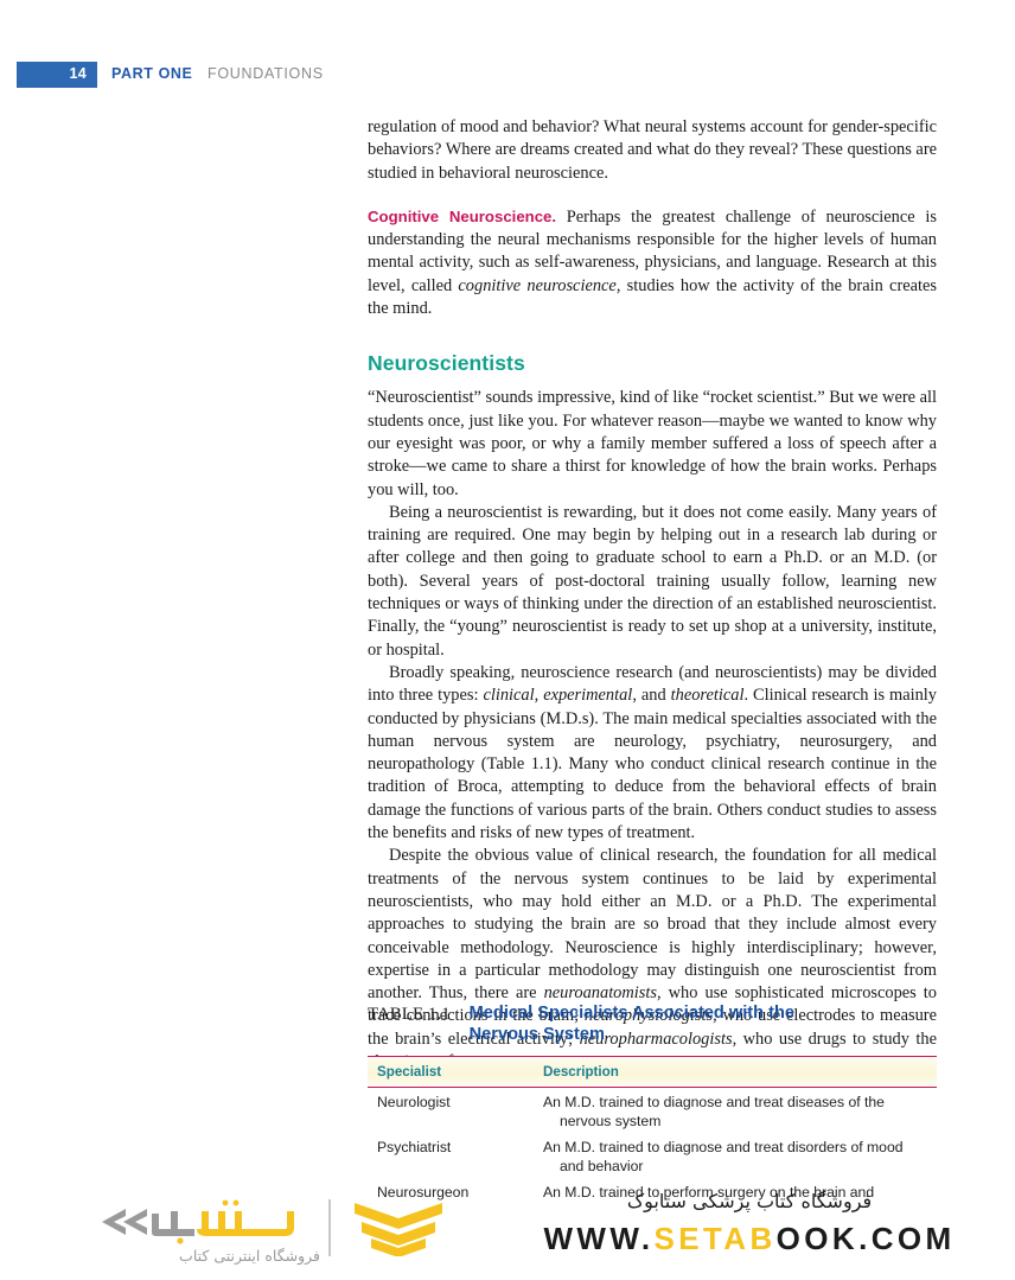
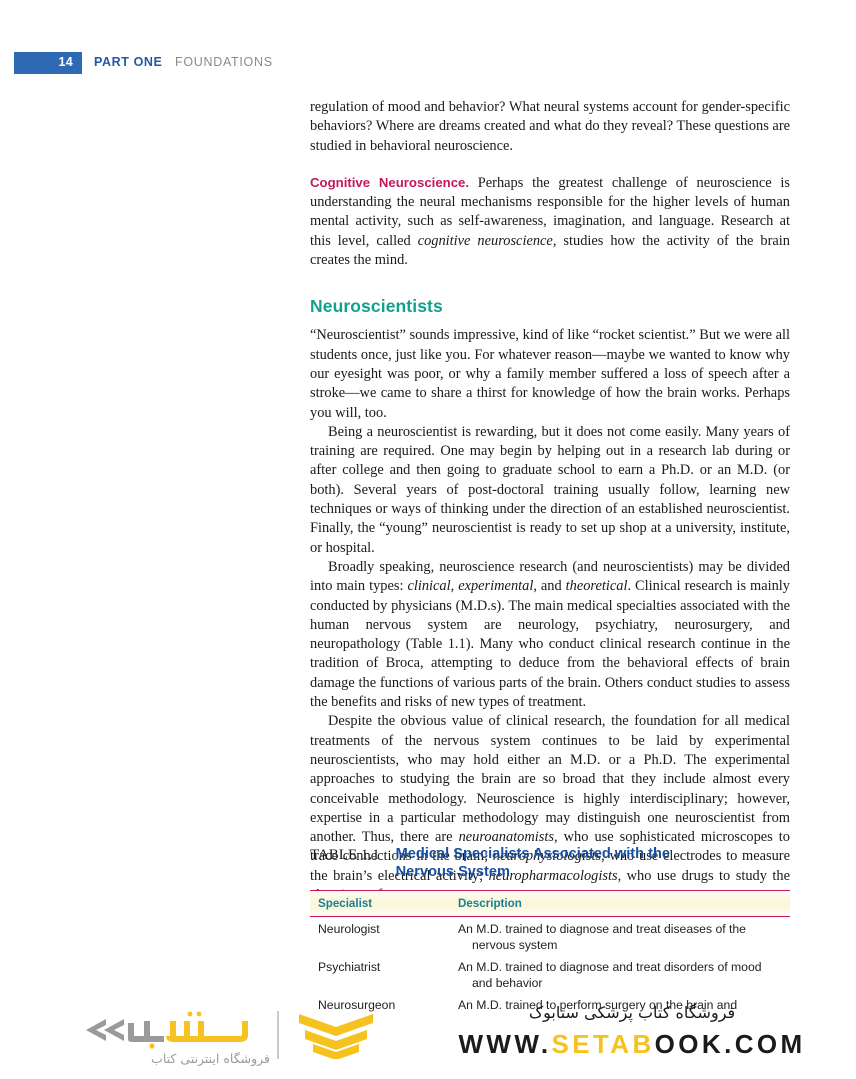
  14
  PART ONE
  FOUNDATIONS
  regulation of mood and behavior? What neural systems account for gender-specific behaviors? Where are dreams created and what do they reveal? These questions are studied in behavioral neuroscience.
- Cognitive Neuroscience. Perhaps the greatest challenge of neuroscience is understanding the neural mechanisms responsible for the higher levels of human mental activity, such as self-awareness, physicians, and language. Research at this level, called cognitive neuroscience, studies how the activity of the brain creates the mind.
+ Cognitive Neuroscience. Perhaps the greatest challenge of neuroscience is understanding the neural mechanisms responsible for the higher levels of human mental activity, such as self-awareness, imagination, and language. Research at this level, called cognitive neuroscience, studies how the activity of the brain creates the mind.
  Neuroscientists
  “Neuroscientist” sounds impressive, kind of like “rocket scientist.” But we were all students once, just like you. For whatever reason—maybe we wanted to know why our eyesight was poor, or why a family member suffered a loss of speech after a stroke—we came to share a thirst for knowledge of how the brain works. Perhaps you will, too.
  Being a neuroscientist is rewarding, but it does not come easily. Many years of training are required. One may begin by helping out in a research lab during or after college and then going to graduate school to earn a Ph.D. or an M.D. (or both). Several years of post-doctoral training usually follow, learning new techniques or ways of thinking under the direction of an established neuroscientist. Finally, the “young” neuroscientist is ready to set up shop at a university, institute, or hospital.
- Broadly speaking, neuroscience research (and neuroscientists) may be divided into three types: clinical, experimental, and theoretical. Clinical research is mainly conducted by physicians (M.D.s). The main medical specialties associated with the human nervous system are neurology, psychiatry, neurosurgery, and neuropathology (Table 1.1). Many who conduct clinical research continue in the tradition of Broca, attempting to deduce from the behavioral effects of brain damage the functions of various parts of the brain. Others conduct studies to assess the benefits and risks of new types of treatment.
+ Broadly speaking, neuroscience research (and neuroscientists) may be divided into main types: clinical, experimental, and theoretical. Clinical research is mainly conducted by physicians (M.D.s). The main medical specialties associated with the human nervous system are neurology, psychiatry, neurosurgery, and neuropathology (Table 1.1). Many who conduct clinical research continue in the tradition of Broca, attempting to deduce from the behavioral effects of brain damage the functions of various parts of the brain. Others conduct studies to assess the benefits and risks of new types of treatment.
  Despite the obvious value of clinical research, the foundation for all medical treatments of the nervous system continues to be laid by experimental neuroscientists, who may hold either an M.D. or a Ph.D. The experimental approaches to studying the brain are so broad that they include almost every conceivable methodology. Neuroscience is highly interdisciplinary; however, expertise in a particular methodology may distinguish one neuroscientist from another. Thus, there are neuroanatomists, who use sophisticated microscopes to trace connections in the brain; neurophysiologists, who use electrodes to measure the brain’s electrical activity; neuropharmacologists, who use drugs to study the
  TABLE 1.1
  Medical Specialists Associated with the Nervous System
  Specialist	Description
  Neurologist	An M.D. trained to diagnose and treat diseases of the nervous system
  Psychiatrist	An M.D. trained to diagnose and treat disorders of mood and behavior
  Neurosurgeon	An M.D. trained to perform surgery on the brain and
  فروشگاه اینترنتی کتاب
  فروشگاه کتاب پزشکی ستابوک
  WWW.SETABOOK.COM
